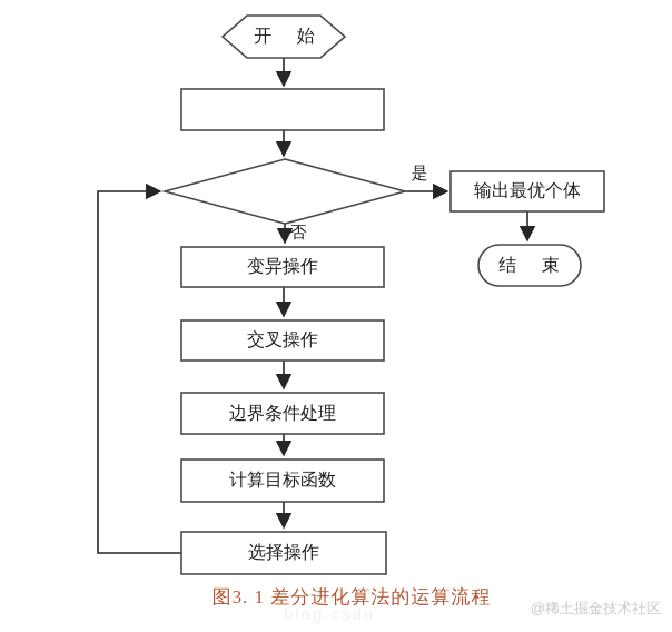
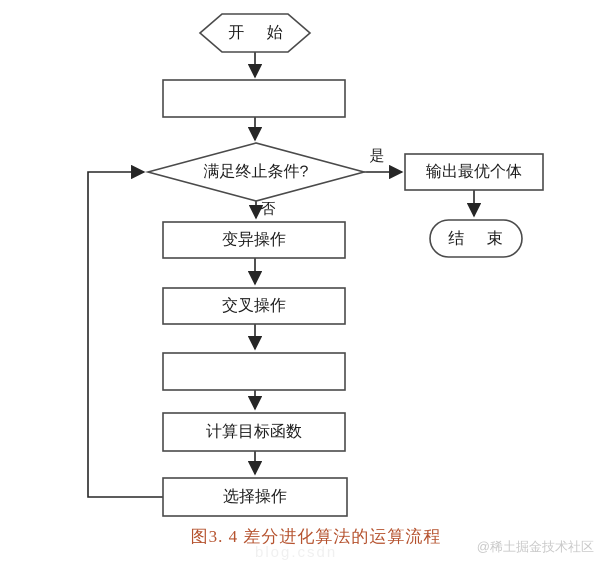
  开 始
+ 满足终止条件?
  是
  否
  输出最优个体
  结 束
  变异操作
  交叉操作
- 边界条件处理
  计算目标函数
  选择操作
  blog.csdn
- 图3. 1 差分进化算法的运算流程
+ 图3. 4 差分进化算法的运算流程
  @稀土掘金技术社区
